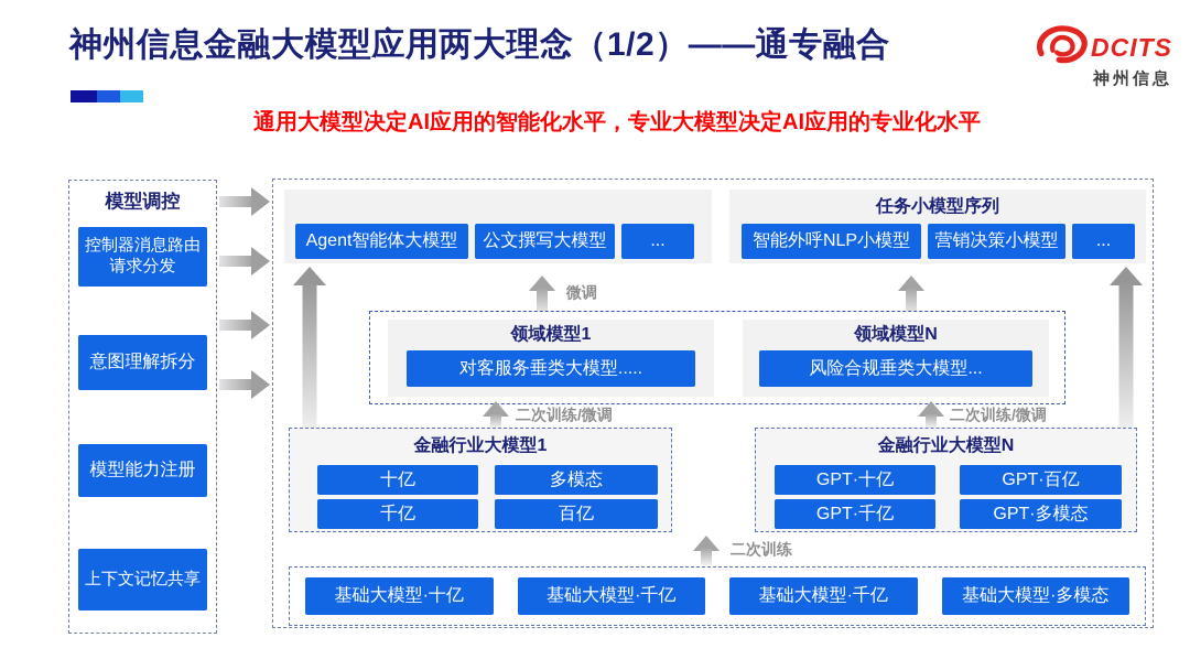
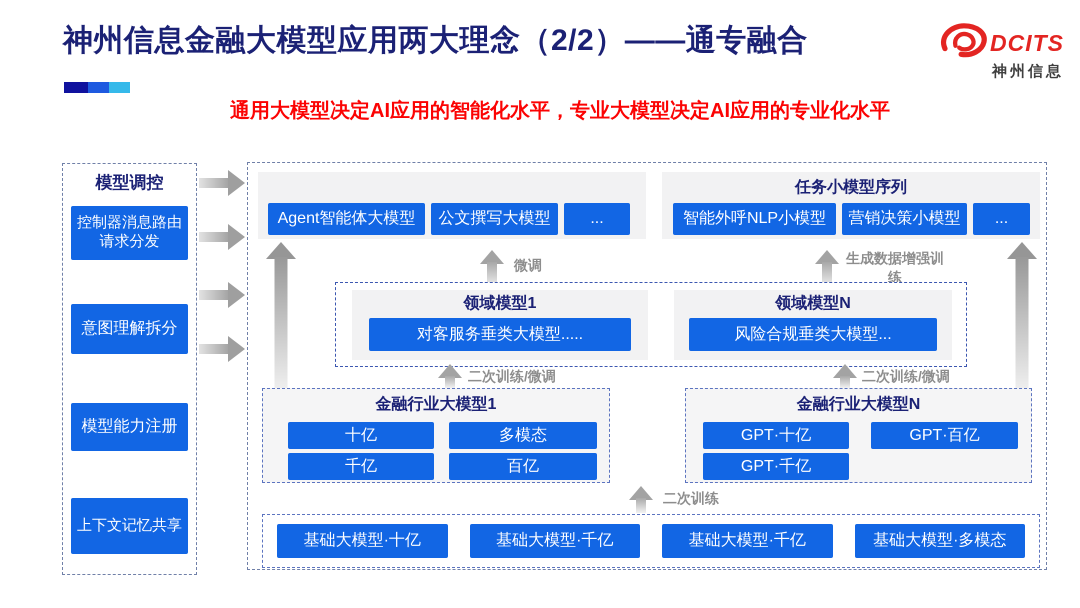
- 神州信息金融大模型应用两大理念（1/2）——通专融合
+ 神州信息金融大模型应用两大理念（2/2）——通专融合
  通用大模型决定AI应用的智能化水平，专业大模型决定AI应用的专业化水平
  DCITS
  神州信息
  模型调控
  控制器消息路由请求分发
  意图理解拆分
  模型能力注册
  上下文记忆共享
  Agent智能体大模型
  公文撰写大模型
  ...
  任务小模型序列
  智能外呼NLP小模型
  营销决策小模型
  ...
  微调
+ 生成数据增强训练
  领域模型1
  对客服务垂类大模型.....
  领域模型N
  风险合规垂类大模型...
  二次训练/微调
  二次训练/微调
  金融行业大模型1
  十亿
  多模态
  千亿
  百亿
  金融行业大模型N
  GPT·十亿
  GPT·百亿
  GPT·千亿
- GPT·多模态
  二次训练
  基础大模型·十亿
  基础大模型·千亿
  基础大模型·千亿
  基础大模型·多模态
